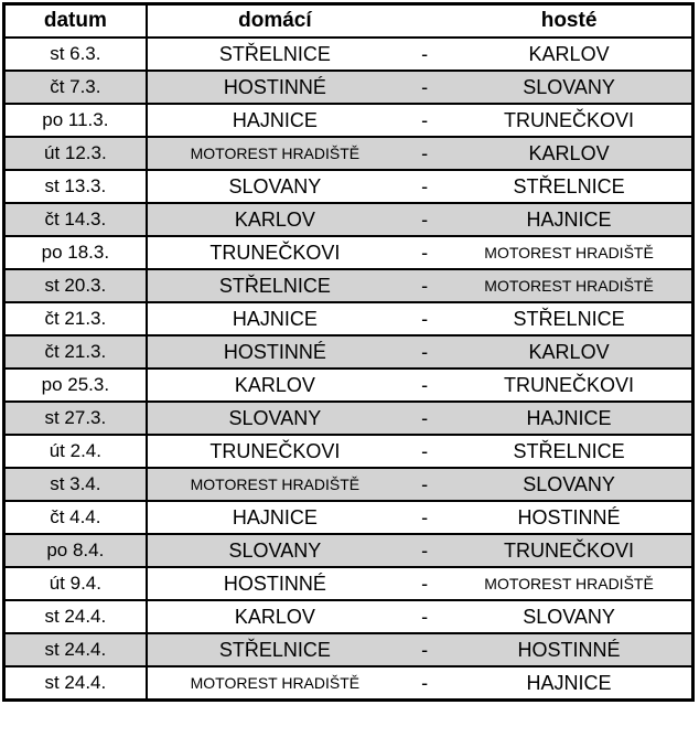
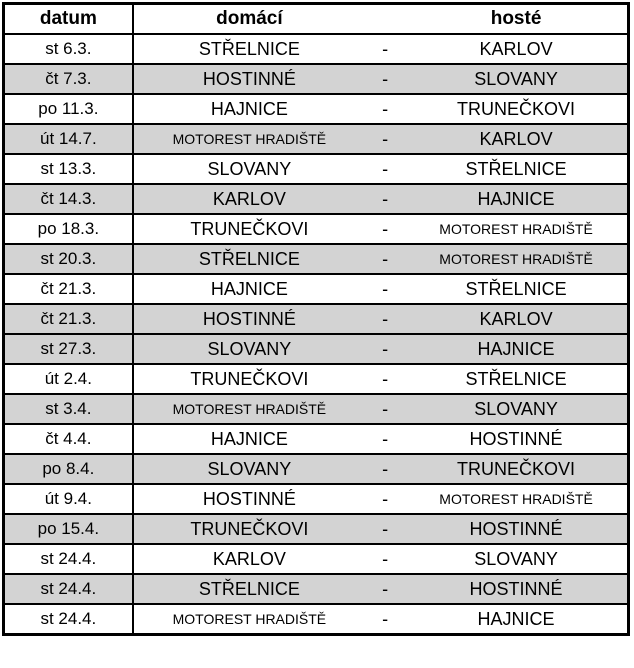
  datum	domácí		hosté
  st 6.3.	STŘELNICE	-	KARLOV
  čt 7.3.	HOSTINNÉ	-	SLOVANY
  po 11.3.	HAJNICE	-	TRUNEČKOVI
- út 12.3.	MOTOREST HRADIŠTĚ	-	KARLOV
+ út 14.7.	MOTOREST HRADIŠTĚ	-	KARLOV
  st 13.3.	SLOVANY	-	STŘELNICE
  čt 14.3.	KARLOV	-	HAJNICE
  po 18.3.	TRUNEČKOVI	-	MOTOREST HRADIŠTĚ
  st 20.3.	STŘELNICE	-	MOTOREST HRADIŠTĚ
  čt 21.3.	HAJNICE	-	STŘELNICE
  čt 21.3.	HOSTINNÉ	-	KARLOV
- po 25.3.	KARLOV	-	TRUNEČKOVI
  st 27.3.	SLOVANY	-	HAJNICE
  út 2.4.	TRUNEČKOVI	-	STŘELNICE
  st 3.4.	MOTOREST HRADIŠTĚ	-	SLOVANY
  čt 4.4.	HAJNICE	-	HOSTINNÉ
  po 8.4.	SLOVANY	-	TRUNEČKOVI
  út 9.4.	HOSTINNÉ	-	MOTOREST HRADIŠTĚ
+ po 15.4.	TRUNEČKOVI	-	HOSTINNÉ
  st 24.4.	KARLOV	-	SLOVANY
  st 24.4.	STŘELNICE	-	HOSTINNÉ
  st 24.4.	MOTOREST HRADIŠTĚ	-	HAJNICE
